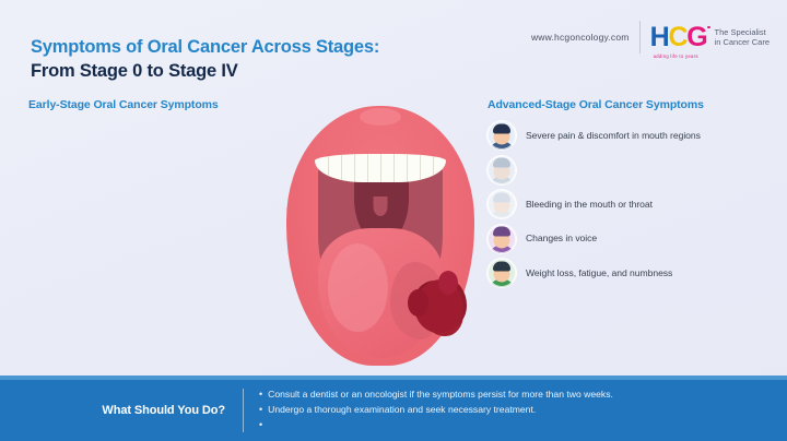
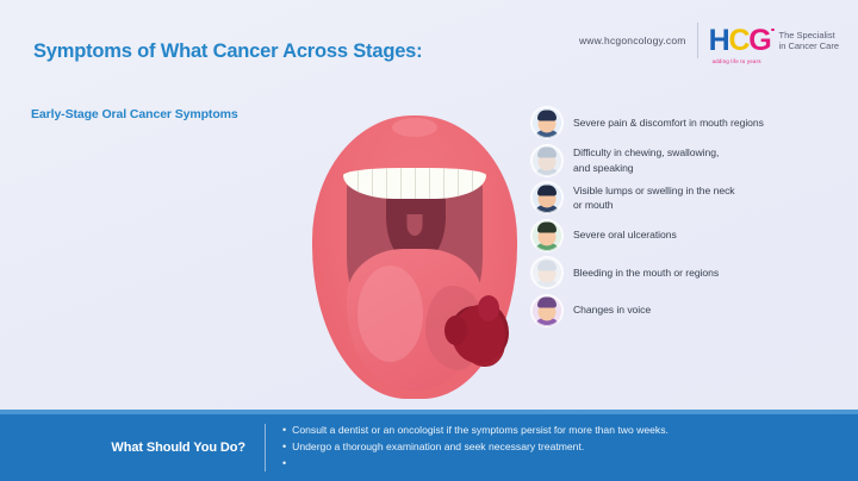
  www.hcgoncology.com
  H
  C
  G
  The Specialist
  in Cancer Care
- Symptoms of Oral Cancer Across Stages:
+ Symptoms of What Cancer Across Stages:
- From Stage 0 to Stage IV
  Early-Stage Oral Cancer Symptoms
- Advanced-Stage Oral Cancer Symptoms
  Severe pain & discomfort in mouth regions
+ Difficulty in chewing, swallowing,
+ and speaking
+ Visible lumps or swelling in the neck
+ or mouth
+ Severe oral ulcerations
- Bleeding in the mouth or throat
+ Bleeding in the mouth or regions
  Changes in voice
- Weight loss, fatigue, and numbness
  What Should You Do?
  •
  Consult a dentist or an oncologist if the symptoms persist for more than two weeks.
  •
  Undergo a thorough examination and seek necessary treatment.
  •
